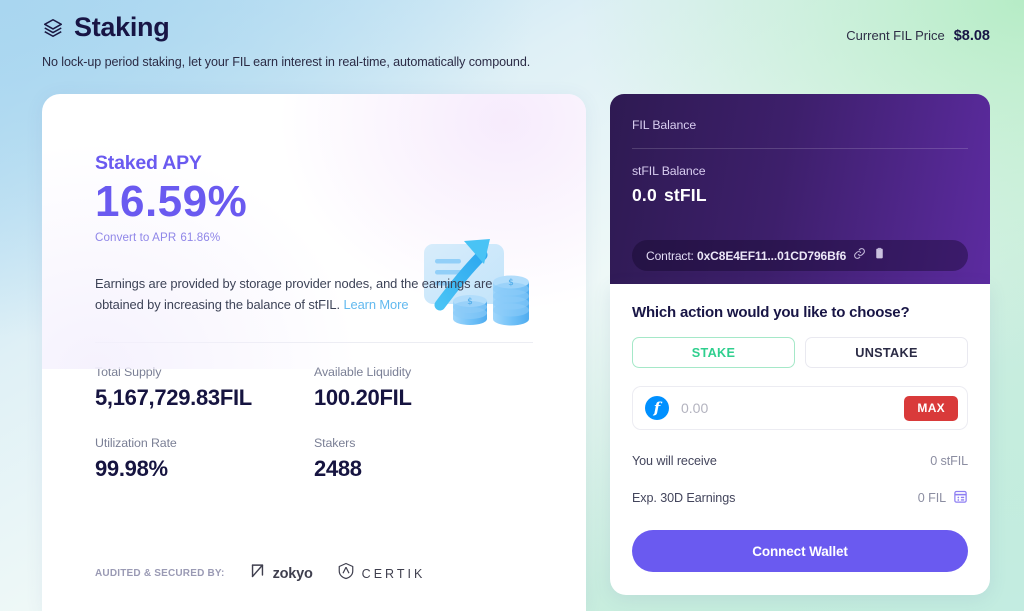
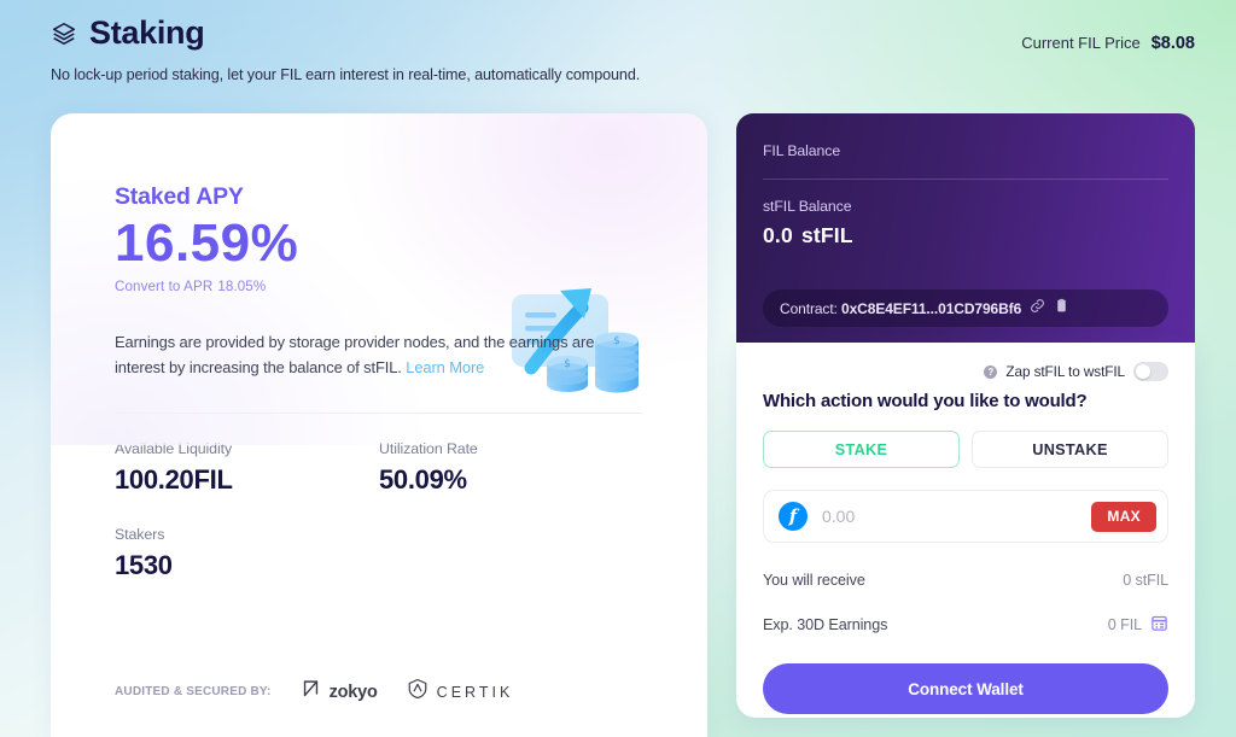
  Staking
  No lock-up period staking, let your FIL earn interest in real-time, automatically compound.
  Current FIL Price
  $8.08
  Staked APY
  16.59%
- Convert to APR 61.86%
+ Convert to APR 18.05%
  $
  $
- Earnings are provided by storage provider nodes, and the earnings are obtained by increasing the balance of stFIL. Learn More
+ Earnings are provided by storage provider nodes, and the earnings are interest by increasing the balance of stFIL. Learn More
- Total Supply
- 5,167,729.83FIL
  Available Liquidity
  100.20FIL
  Utilization Rate
- 99.98%
+ 50.09%
  Stakers
- 2488
+ 1530
  AUDITED & SECURED BY:
  zokyo
  CERTIK
  FIL Balance
  stFIL Balance
  0.0 stFIL
  Contract: 0xC8E4EF11...01CD796Bf6
+ ?
+ Zap stFIL to wstFIL
- Which action would you like to choose?
+ Which action would you like to would?
  STAKE
  UNSTAKE
  f
  0.00
  MAX
  You will receive
  0 stFIL
  Exp. 30D Earnings
  0 FIL
  Connect Wallet
